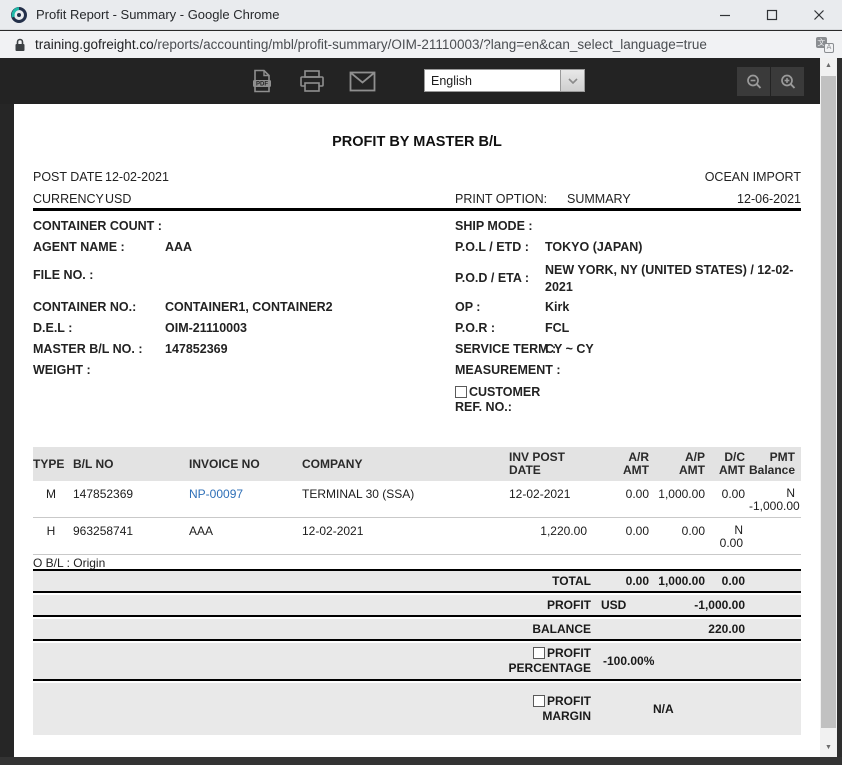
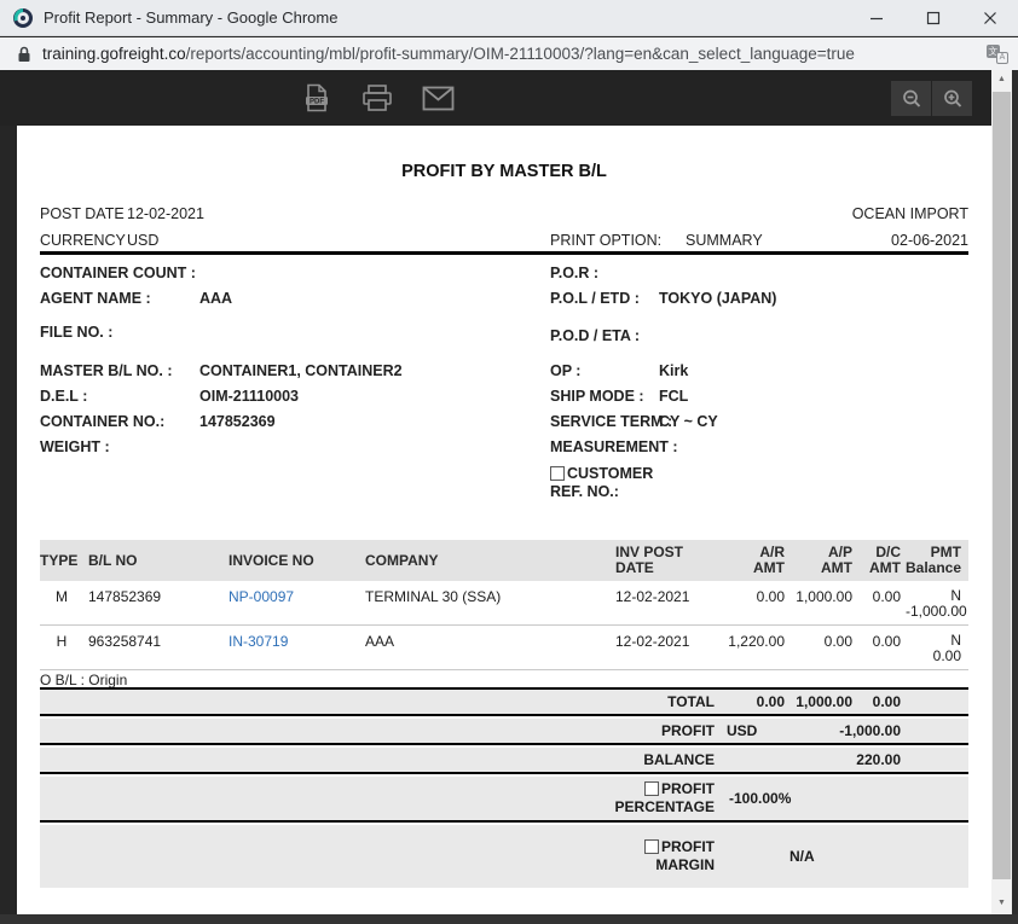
  Profit Report - Summary - Google Chrome
  training.gofreight.co/reports/accounting/mbl/profit-summary/OIM-21110003/?lang=en&can_select_language=true
  文
- English
  PROFIT BY MASTER B/L
  POST DATE
  12-02-2021
  OCEAN IMPORT
  CURRENCY
  USD
  PRINT OPTION:
  SUMMARY
- 12-06-2021
+ 02-06-2021
  CONTAINER COUNT :
  AGENT NAME :
  AAA
  FILE NO. :
- CONTAINER NO.:
+ MASTER B/L NO. :
  CONTAINER1, CONTAINER2
  D.E.L :
  OIM-21110003
- MASTER B/L NO. :
+ CONTAINER NO.:
  147852369
  WEIGHT :
- SHIP MODE :
+ P.O.R :
  P.O.L / ETD :
  TOKYO (JAPAN)
  P.O.D / ETA :
- NEW YORK, NY (UNITED STATES) / 12-02-2021
  OP :
  Kirk
- P.O.R :
+ SHIP MODE :
  FCL
  SERVICE TERM :
  CY ~ CY
  MEASUREMENT :
  CUSTOMER
  REF. NO.:
  TYPE
  B/L NO
  INVOICE NO
  COMPANY
  INV POST
  DATE
  A/R
  AMT
  A/P
  AMT
  D/C
  AMT
  PMT
  Balance
  M
  147852369
  NP-00097
  TERMINAL 30 (SSA)
  12-02-2021
  0.00
  1,000.00
  0.00
  N
  -1,000.00
  H
  963258741
+ IN-30719
  AAA
  12-02-2021
  1,220.00
  0.00
  0.00
  N
  0.00
  O B/L : Origin
  TOTAL
  0.00
  1,000.00
  0.00
  PROFIT
  USD
  -1,000.00
  BALANCE
  220.00
  PROFIT
  PERCENTAGE
  -100.00%
  PROFIT
  MARGIN
  N/A
